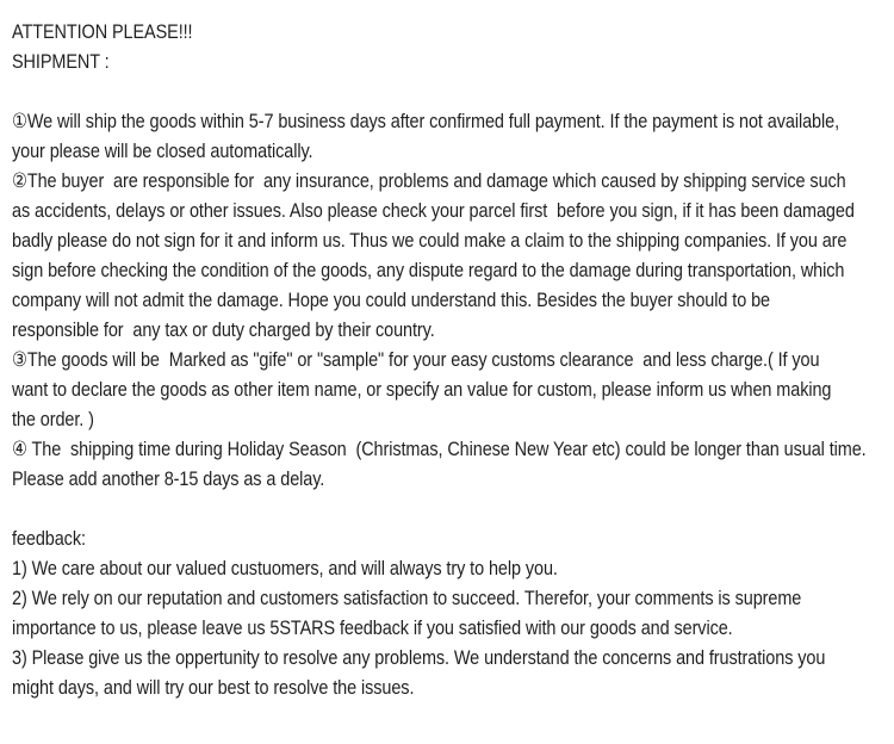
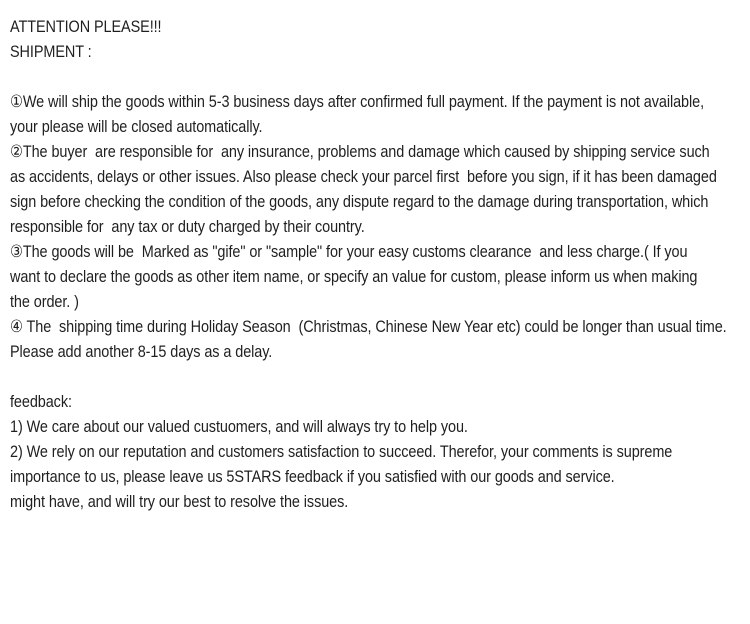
  ATTENTION PLEASE!!!
  SHIPMENT :
- ①We will ship the goods within 5-7 business days after confirmed full payment. If the payment is not available,
+ ①We will ship the goods within 5-3 business days after confirmed full payment. If the payment is not available,
  your please will be closed automatically.
  ②The buyer are responsible for any insurance, problems and damage which caused by shipping service such
  as accidents, delays or other issues. Also please check your parcel first before you sign, if it has been damaged
- badly please do not sign for it and inform us. Thus we could make a claim to the shipping companies. If you are
  sign before checking the condition of the goods, any dispute regard to the damage during transportation, which
- company will not admit the damage. Hope you could understand this. Besides the buyer should to be
  responsible for any tax or duty charged by their country.
  ③The goods will be Marked as "gife" or "sample" for your easy customs clearance and less charge.( If you
  want to declare the goods as other item name, or specify an value for custom, please inform us when making
  the order. )
  ④ The shipping time during Holiday Season (Christmas, Chinese New Year etc) could be longer than usual time.
  Please add another 8-15 days as a delay.
  feedback:
  1) We care about our valued custuomers, and will always try to help you.
  2) We rely on our reputation and customers satisfaction to succeed. Therefor, your comments is supreme
  importance to us, please leave us 5STARS feedback if you satisfied with our goods and service.
- 3) Please give us the oppertunity to resolve any problems. We understand the concerns and frustrations you
- might days, and will try our best to resolve the issues.
+ might have, and will try our best to resolve the issues.
